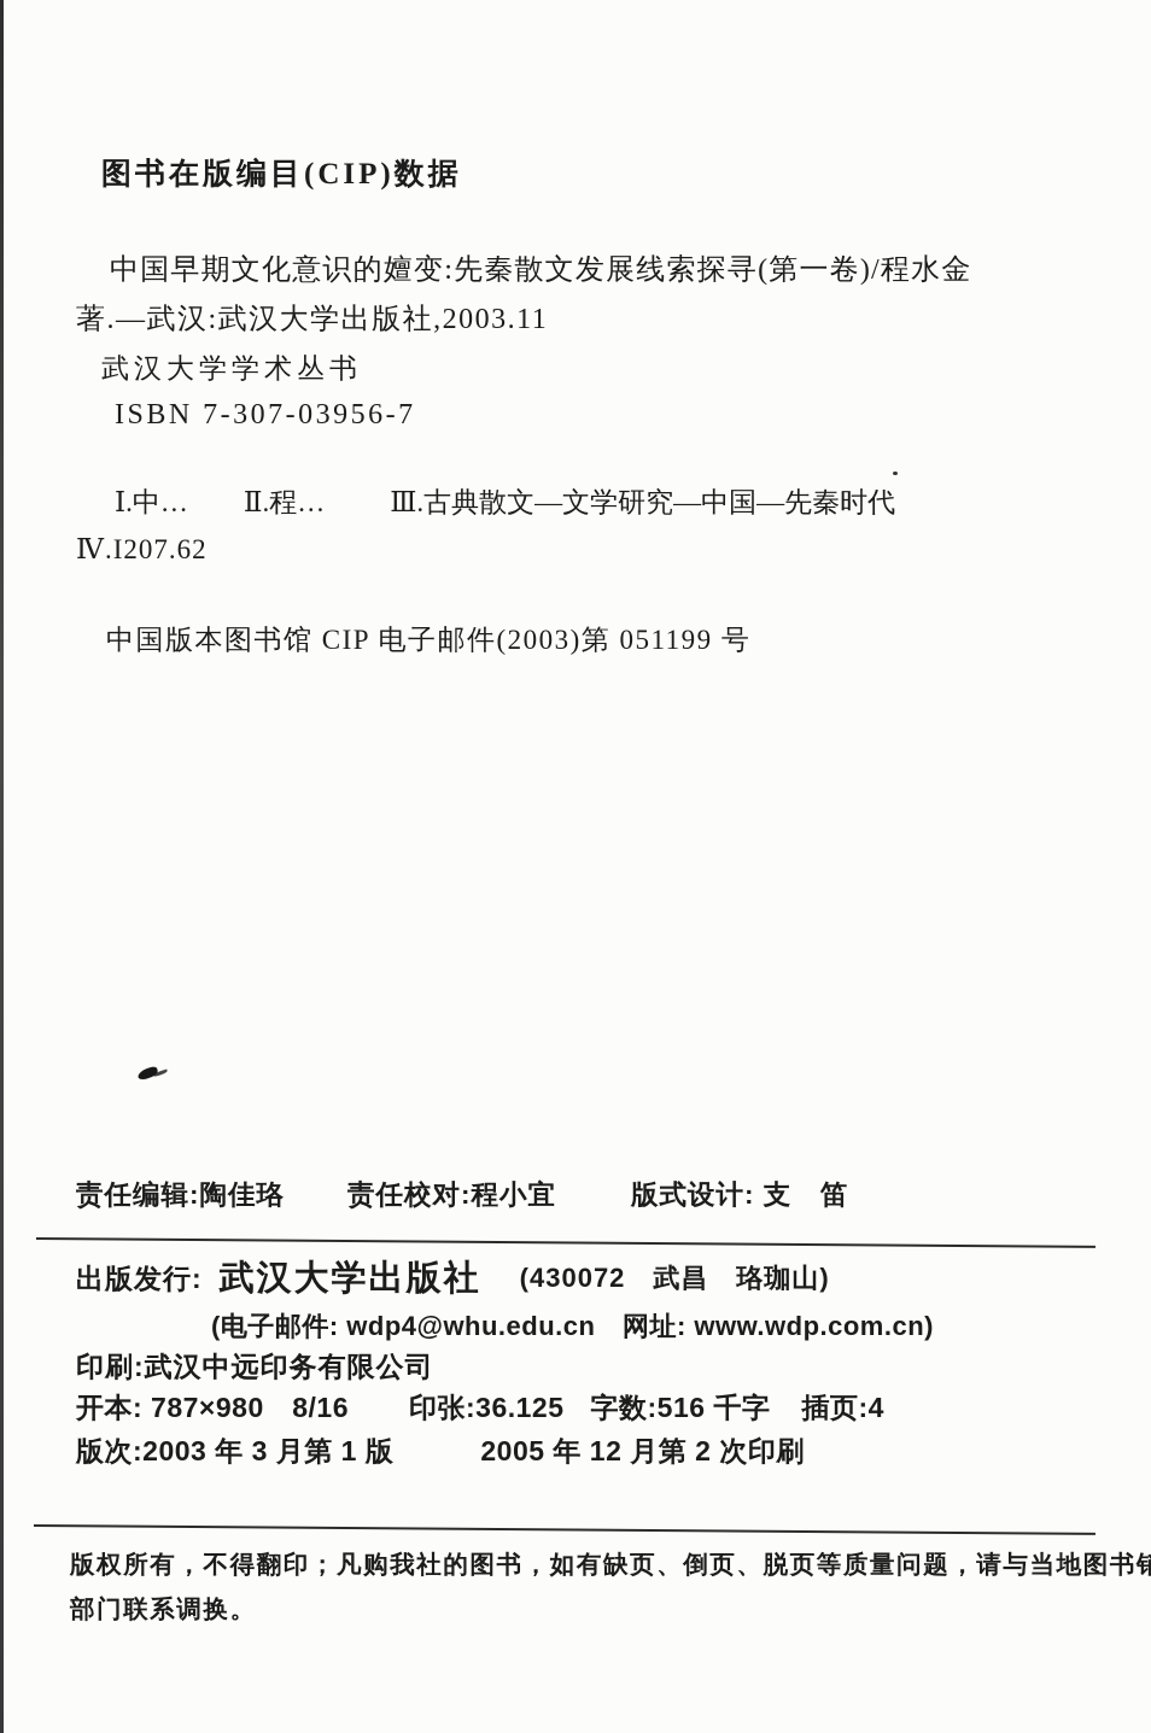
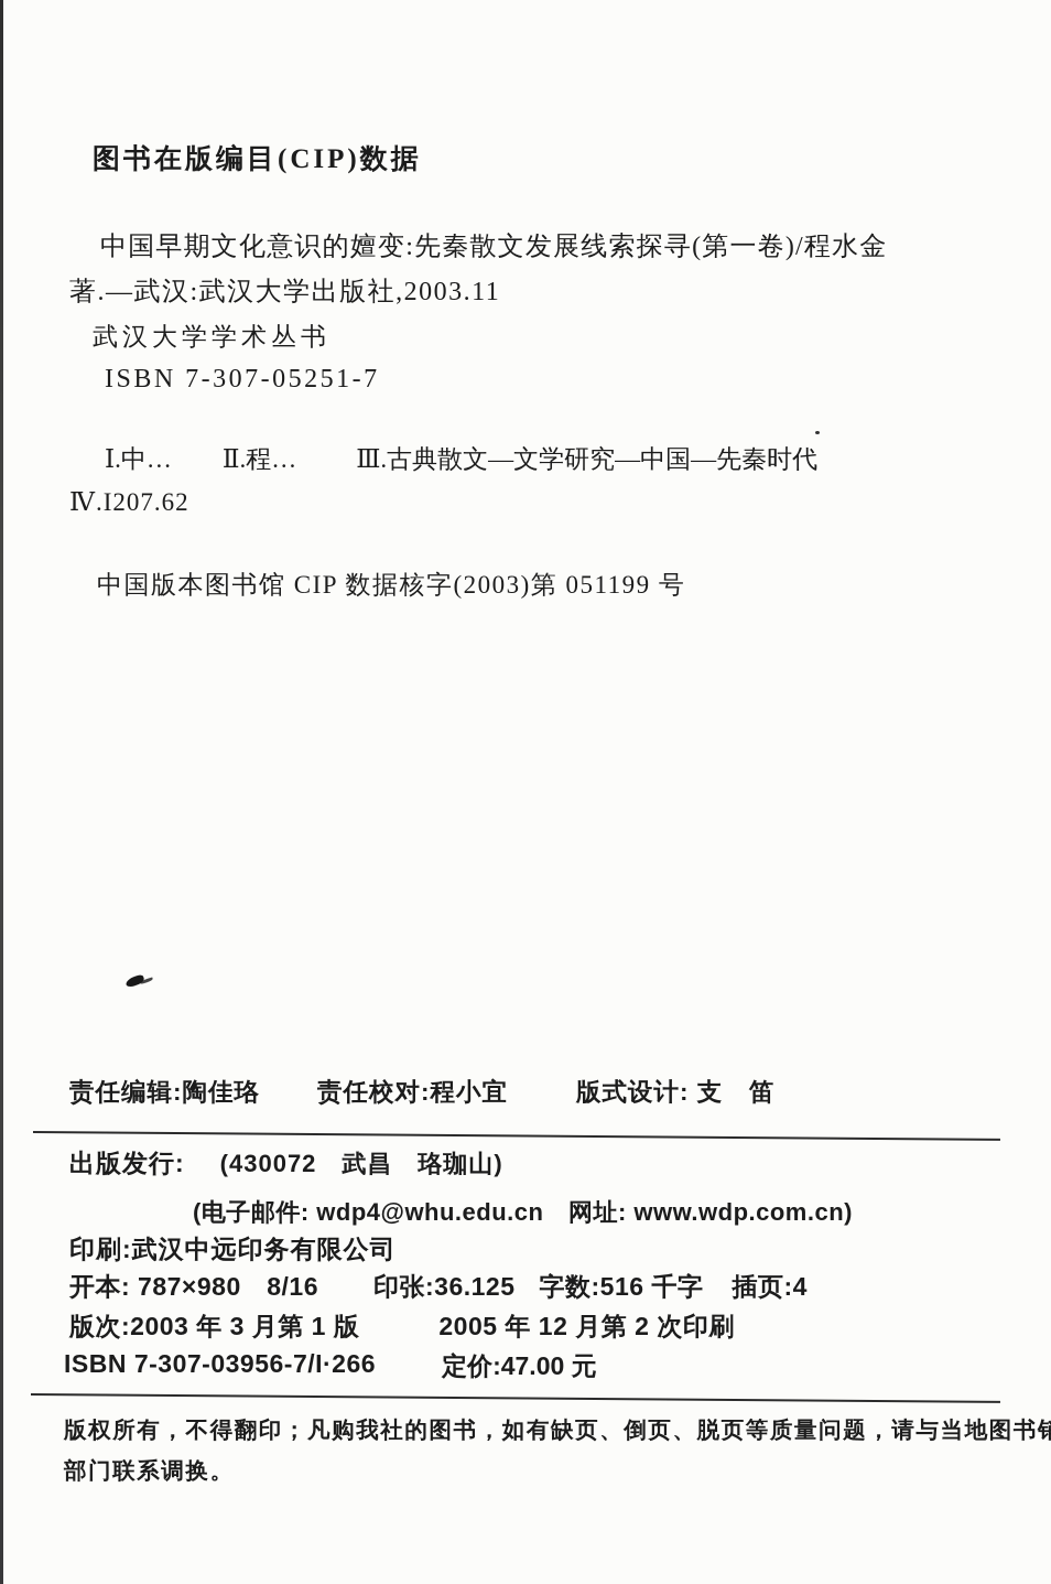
  图书在版编目(CIP)数据
  中国早期文化意识的嬗变:先秦散文发展线索探寻(第一卷)/程水金
  著.—武汉:武汉大学出版社,2003.11
  武汉大学学术丛书
- ISBN 7-307-03956-7
+ ISBN 7-307-05251-7
  Ⅰ.中…
  Ⅱ.程…
  Ⅲ.古典散文—文学研究—中国—先秦时代
  Ⅳ.I207.62
- 中国版本图书馆 CIP 电子邮件(2003)第 051199 号
+ 中国版本图书馆 CIP 数据核字(2003)第 051199 号
  责任编辑:陶佳珞
  责任校对:程小宜
  版式设计: 支 笛
  出版发行:
- 武汉大学出版社
  (430072 武昌 珞珈山)
  (电子邮件: wdp4@whu.edu.cn 网址: www.wdp.com.cn)
  印刷:武汉中远印务有限公司
  开本: 787×980 8/16
  印张:36.125
  字数:516 千字
  插页:4
  版次:2003 年 3 月第 1 版
  2005 年 12 月第 2 次印刷
+ ISBN 7-307-03956-7/I·266
+ 定价:47.00 元
  版权所有，不得翻印；凡购我社的图书，如有缺页、倒页、脱页等质量问题，请与当地图书销
  部门联系调换。
